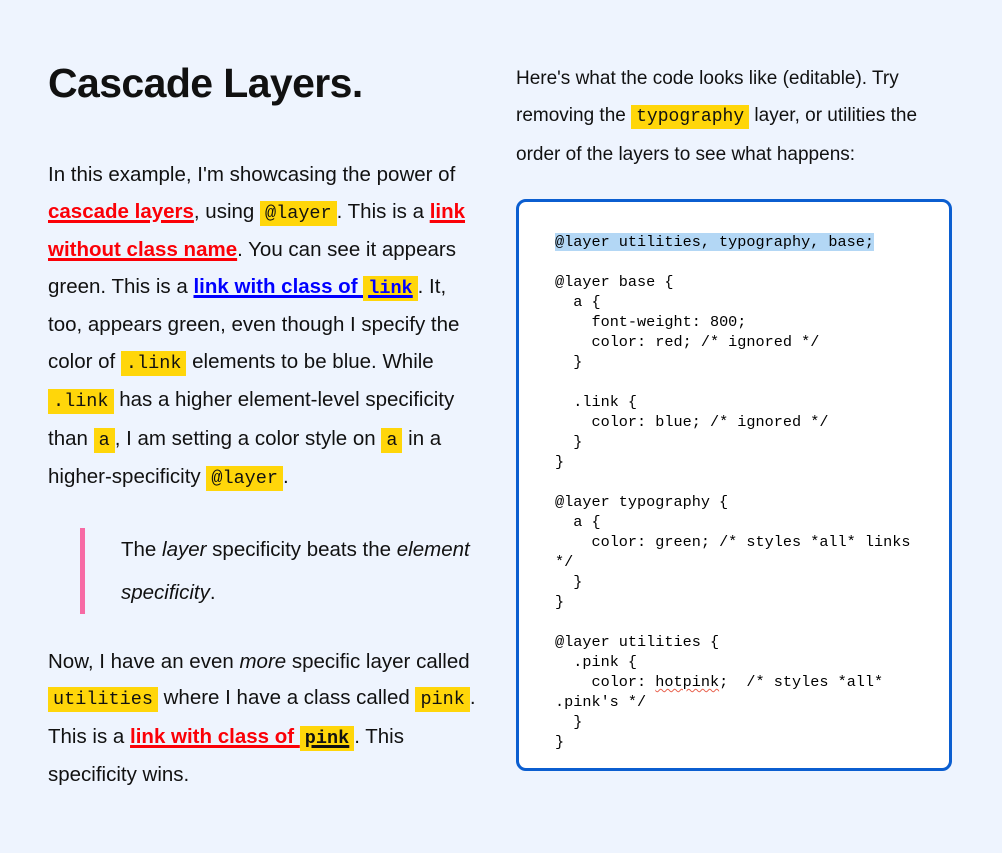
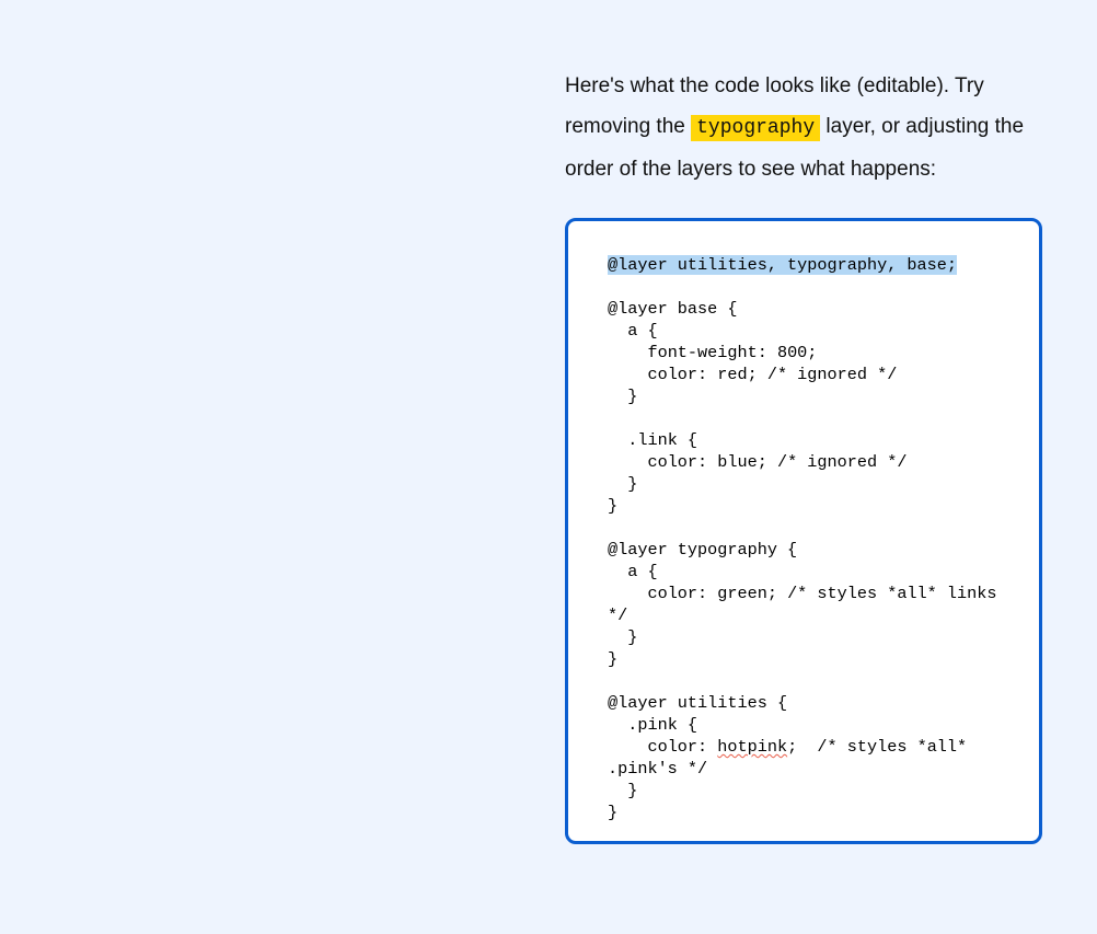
- Cascade Layers.
- In this example, I'm showcasing the power of cascade layers, using @layer . This is a link without class name. You can see it appears green. This is a link with class of link . It, too, appears green, even though I specify the color of .link elements to be blue. While .link has a higher element-level specificity than a , I am setting a color style on a in a higher-specificity @layer .
- The layer specificity beats the element specificity.
- Now, I have an even more specific layer called utilities where I have a class called pink . This is a link with class of pink . This specificity wins.
- Here's what the code looks like (editable). Try removing the typography layer, or utilities the order of the layers to see what happens:
+ Here's what the code looks like (editable). Try removing the typography layer, or adjusting the order of the layers to see what happens:
  @layer utilities, typography, base;
  @layer base {
  a {
  font-weight: 800;
  color: red; /* ignored */
  }
  .link {
  color: blue; /* ignored */
  }
  }
  @layer typography {
  a {
  color: green; /* styles *all* links */
  }
  }
  @layer utilities {
  .pink {
  color: hotpink; /* styles *all* .pink's */
  }
  }
